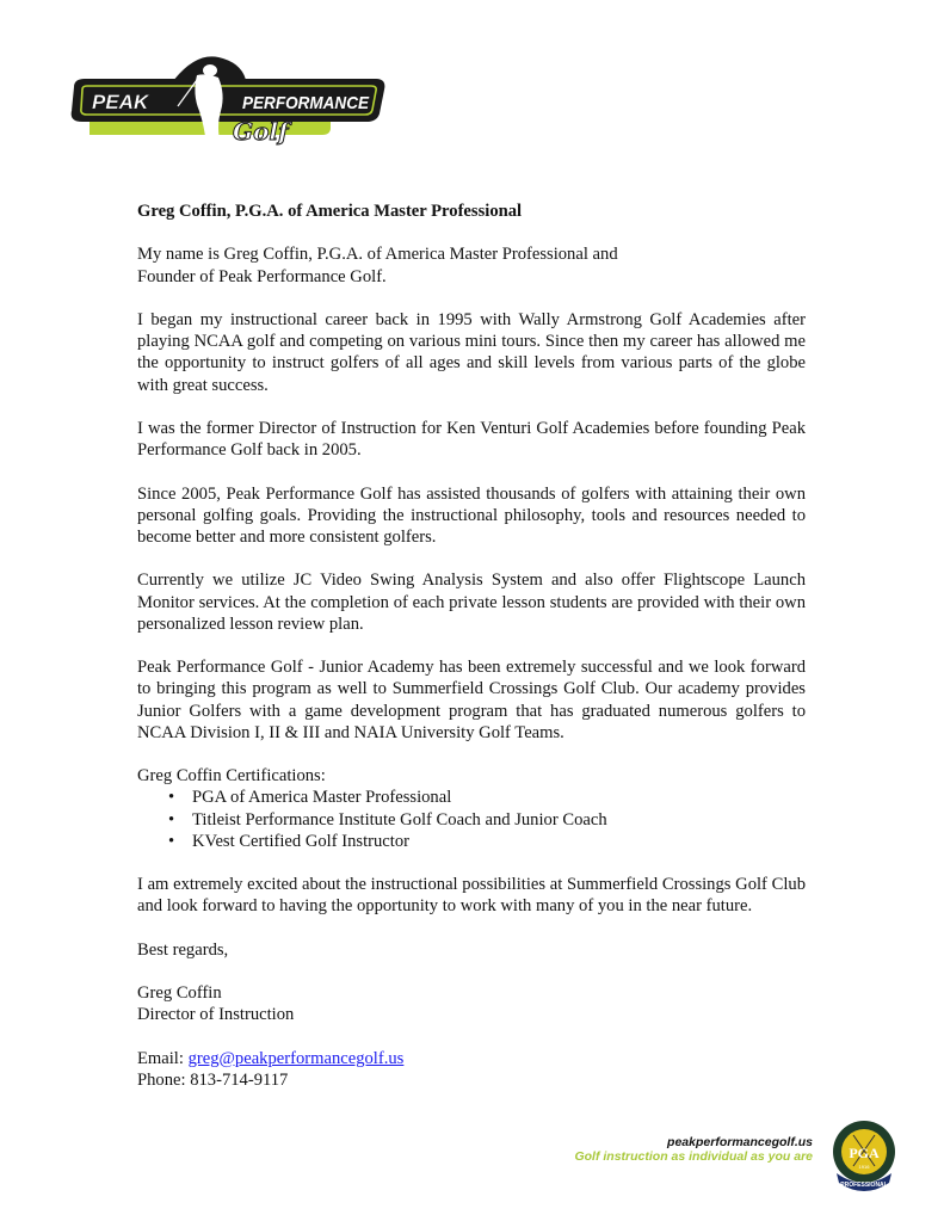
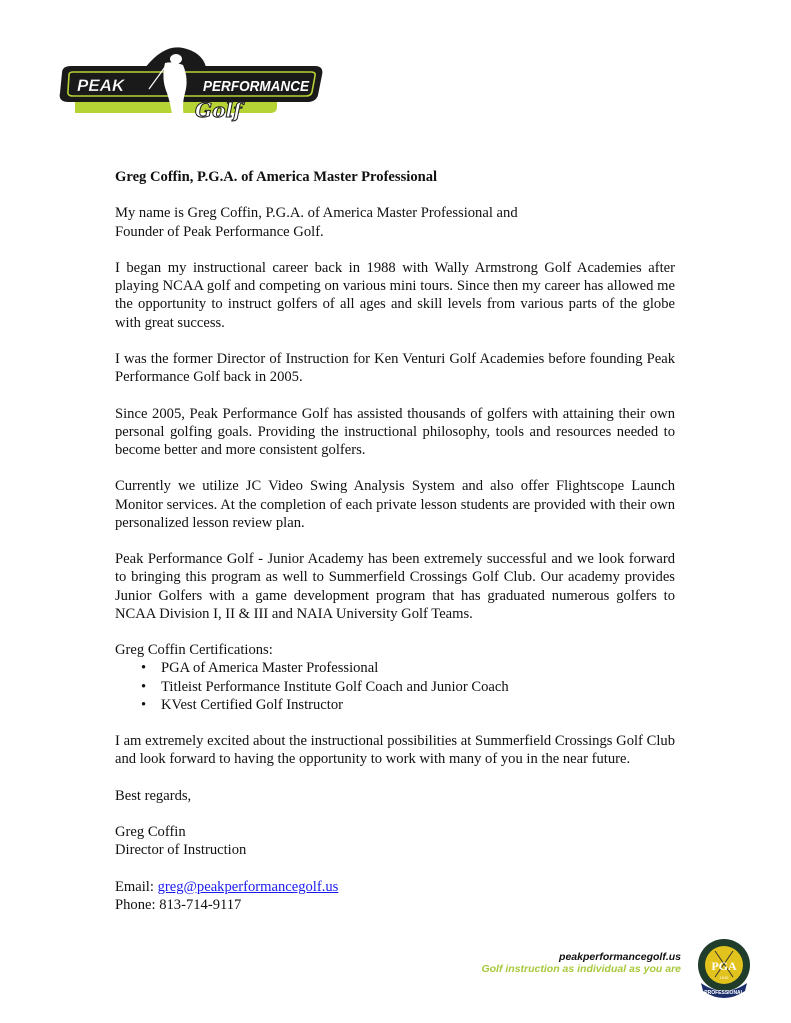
  PEAK
  PERFORMANCE
  Golf
  Greg Coffin, P.G.A. of America Master Professional
  My name is Greg Coffin, P.G.A. of America Master Professional and
  Founder of Peak Performance Golf.
- I began my instructional career back in 1995 with Wally Armstrong Golf Academies after playing NCAA golf and competing on various mini tours. Since then my career has allowed me the opportunity to instruct golfers of all ages and skill levels from various parts of the globe with great success.
+ I began my instructional career back in 1988 with Wally Armstrong Golf Academies after playing NCAA golf and competing on various mini tours. Since then my career has allowed me the opportunity to instruct golfers of all ages and skill levels from various parts of the globe with great success.
  I was the former Director of Instruction for Ken Venturi Golf Academies before founding Peak Performance Golf back in 2005.
  Since 2005, Peak Performance Golf has assisted thousands of golfers with attaining their own personal golfing goals. Providing the instructional philosophy, tools and resources needed to become better and more consistent golfers.
  Currently we utilize JC Video Swing Analysis System and also offer Flightscope Launch Monitor services. At the completion of each private lesson students are provided with their own personalized lesson review plan.
  Peak Performance Golf - Junior Academy has been extremely successful and we look forward to bringing this program as well to Summerfield Crossings Golf Club. Our academy provides Junior Golfers with a game development program that has graduated numerous golfers to NCAA Division I, II & III and NAIA University Golf Teams.
  Greg Coffin Certifications:
  •
  PGA of America Master Professional
  •
  Titleist Performance Institute Golf Coach and Junior Coach
  •
  KVest Certified Golf Instructor
  I am extremely excited about the instructional possibilities at Summerfield Crossings Golf Club and look forward to having the opportunity to work with many of you in the near future.
  Best regards,
  Greg Coffin
  Director of Instruction
  Email: greg@peakperformancegolf.us
  Phone: 813-714-9117
  peakperformancegolf.us
  Golf instruction as individual as you are
  PGA
